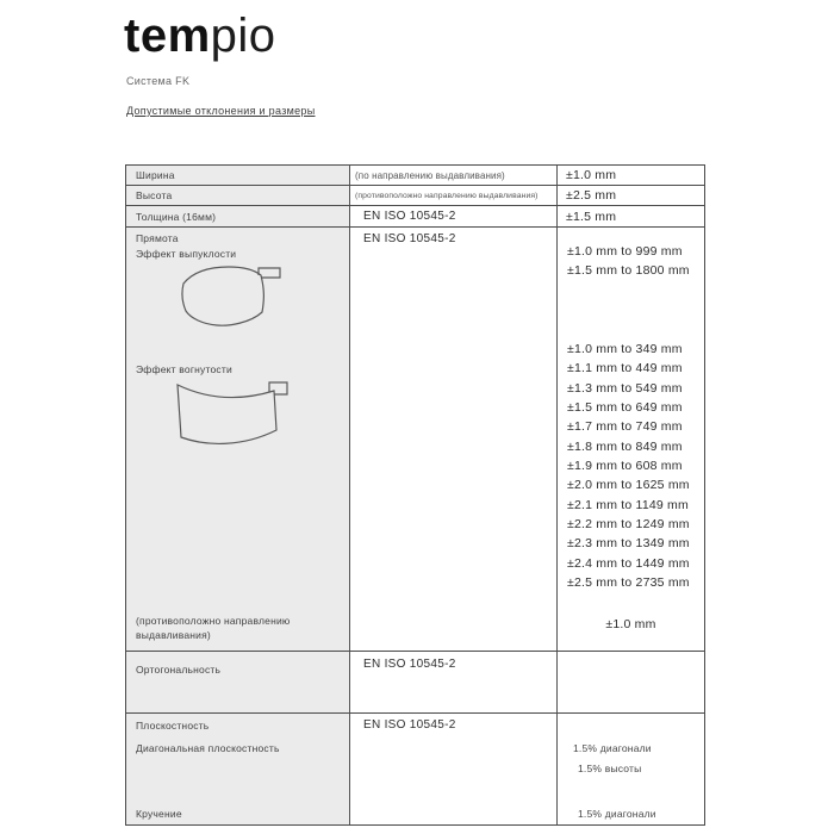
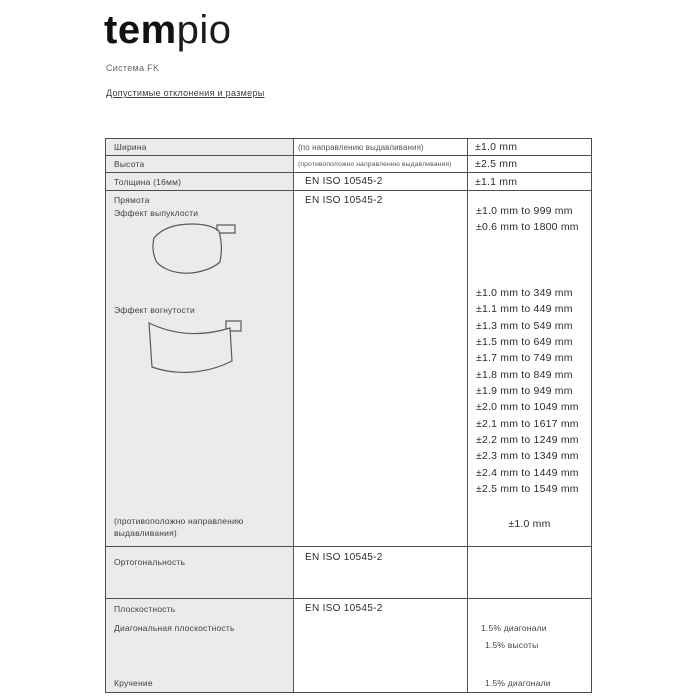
  tempio
  Система FK
  Допустимые отклонения и размеры
  Ширина
  (по направлению выдавливания)
  ±1.0 mm
  Высота
  ±2.5 mm
  Толщина (16мм)
  EN ISO 10545-2
- ±1.5 mm
+ ±1.1 mm
  Прямота
  Эффект выпуклости
  Эффект вогнутости
  (противоположно направлению выдавливания)
  EN ISO 10545-2
  ±1.0 mm to 999 mm
- ±1.5 mm to 1800 mm
+ ±0.6 mm to 1800 mm
  ±1.0 mm to 349 mm
  ±1.1 mm to 449 mm
  ±1.3 mm to 549 mm
  ±1.5 mm to 649 mm
  ±1.7 mm to 749 mm
  ±1.8 mm to 849 mm
- ±1.9 mm to 608 mm
+ ±1.9 mm to 949 mm
- ±2.0 mm to 1625 mm
+ ±2.0 mm to 1049 mm
- ±2.1 mm to 1149 mm
+ ±2.1 mm to 1617 mm
  ±2.2 mm to 1249 mm
  ±2.3 mm to 1349 mm
  ±2.4 mm to 1449 mm
- ±2.5 mm to 2735 mm
+ ±2.5 mm to 1549 mm
  ±1.0 mm
  Ортогональность
  EN ISO 10545-2
  Плоскостность
  Диагональная плоскостность
  Кручение
  EN ISO 10545-2
  1.5% диагонали
  1.5% высоты
  1.5% диагонали
